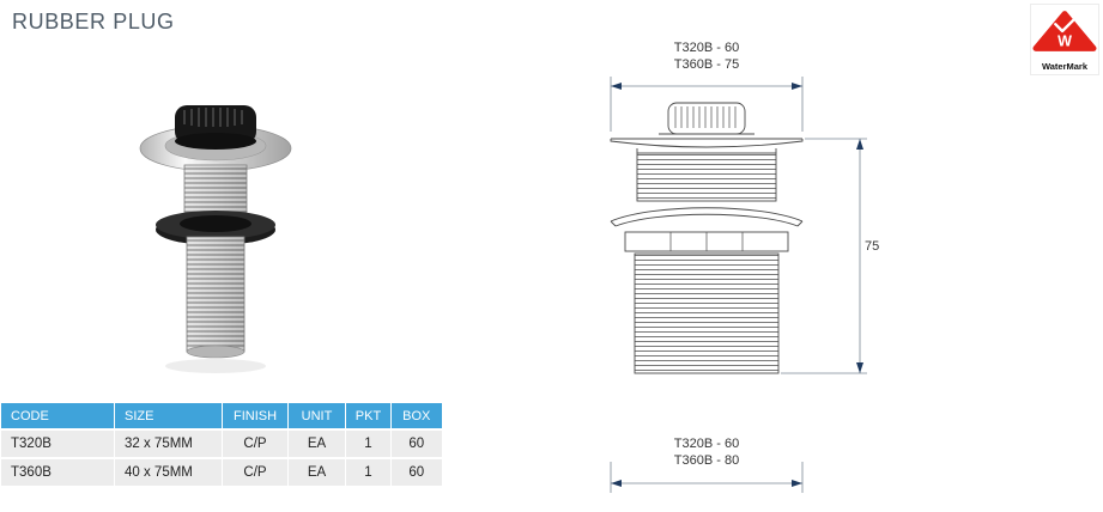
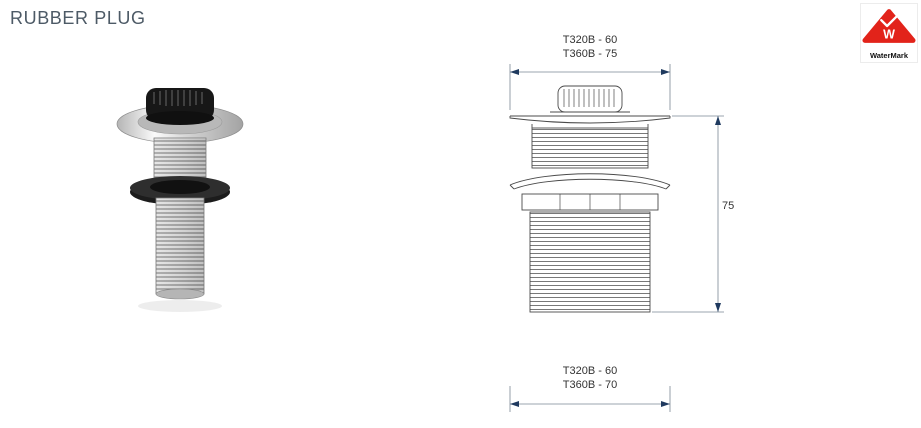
  RUBBER PLUG
  W
  WaterMark
- CODE	SIZE	FINISH	UNIT	PKT	BOX
- T320B	32 x 75MM	C/P	EA	1	60
- T360B	40 x 75MM	C/P	EA	1	60
  T320B - 60
  T360B - 75
  75
  T320B - 60
- T360B - 80
+ T360B - 70
